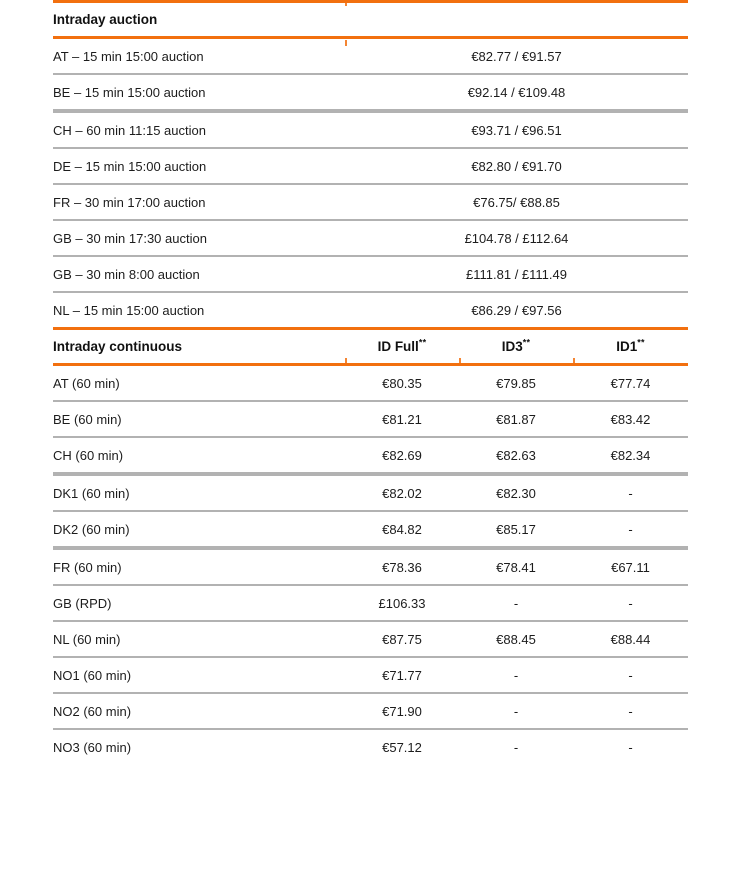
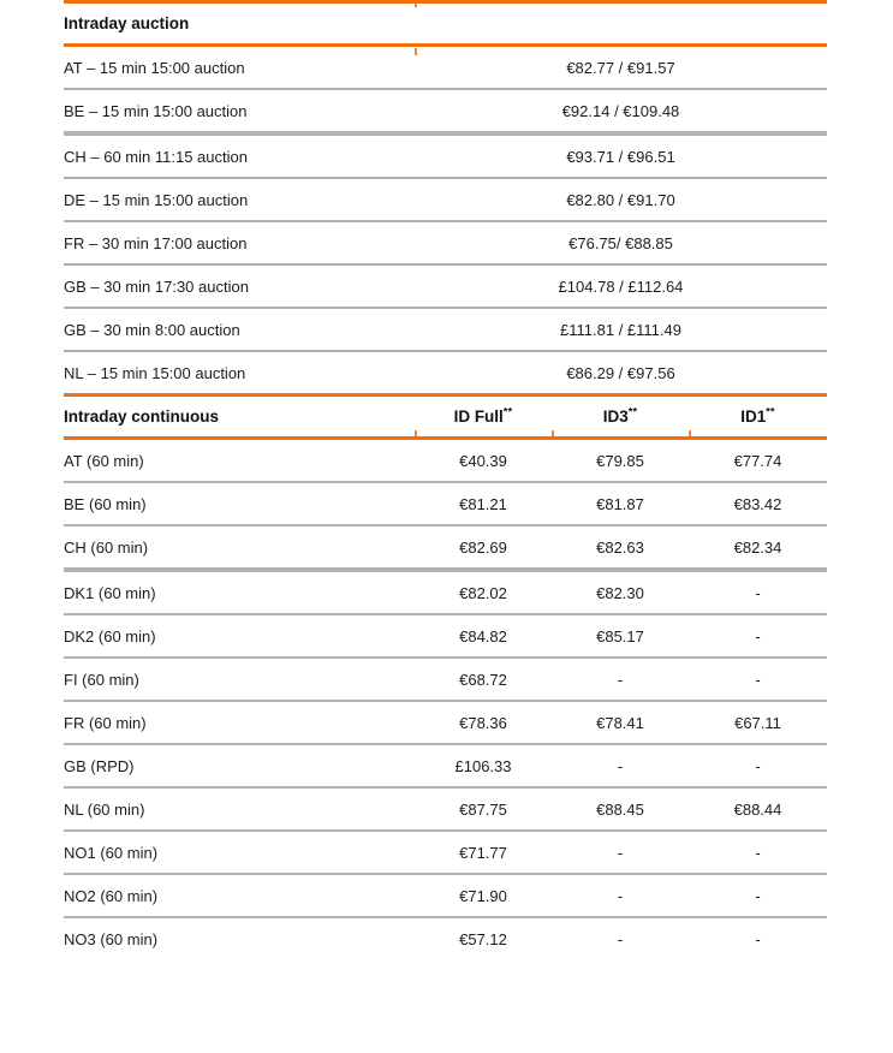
  Intraday auction
  AT – 15 min 15:00 auction	€82.77 / €91.57
  BE – 15 min 15:00 auction	€92.14 / €109.48
  CH – 60 min 11:15 auction	€93.71 / €96.51
  DE – 15 min 15:00 auction	€82.80 / €91.70
  FR – 30 min 17:00 auction	€76.75/ €88.85
  GB – 30 min 17:30 auction	£104.78 / £112.64
  GB – 30 min 8:00 auction	£111.81 / £111.49
  NL – 15 min 15:00 auction	€86.29 / €97.56
  Intraday continuous	ID Full**	ID3**	ID1**
- AT (60 min)	€80.35	€79.85	€77.74
+ AT (60 min)	€40.39	€79.85	€77.74
  BE (60 min)	€81.21	€81.87	€83.42
  CH (60 min)	€82.69	€82.63	€82.34
  DK1 (60 min)	€82.02	€82.30	-
  DK2 (60 min)	€84.82	€85.17	-
+ FI (60 min)	€68.72	-	-
  FR (60 min)	€78.36	€78.41	€67.11
  GB (RPD)	£106.33	-	-
  NL (60 min)	€87.75	€88.45	€88.44
  NO1 (60 min)	€71.77	-	-
  NO2 (60 min)	€71.90	-	-
  NO3 (60 min)	€57.12	-	-
